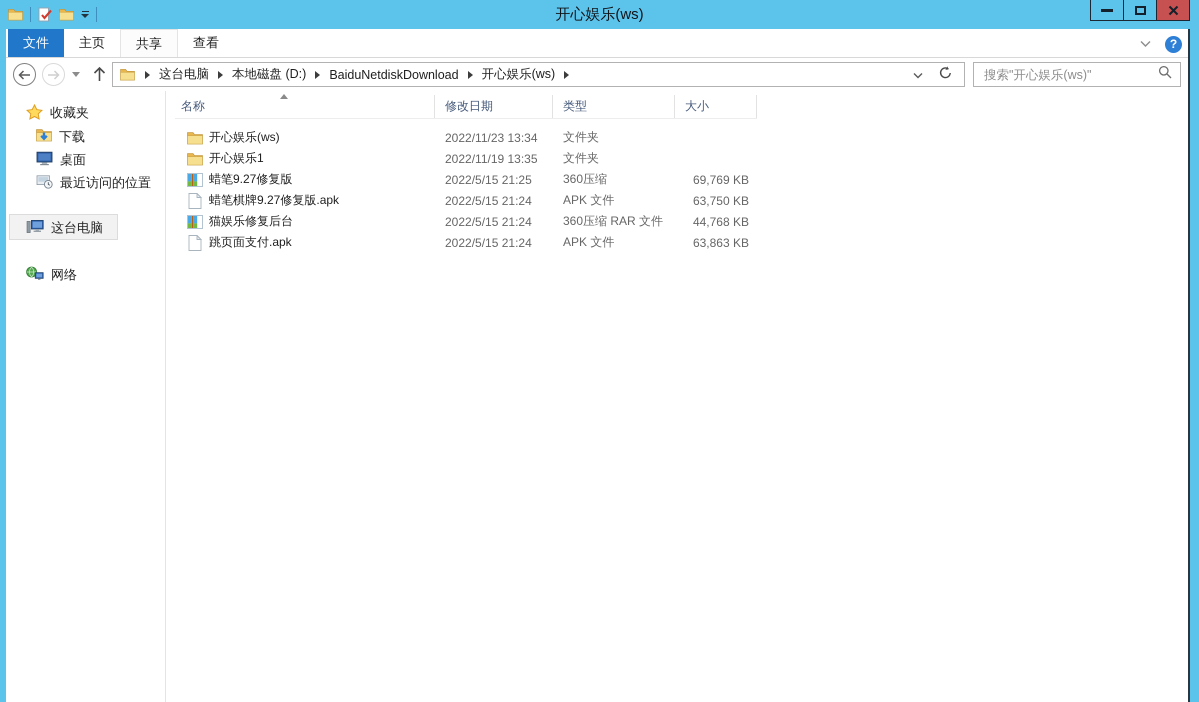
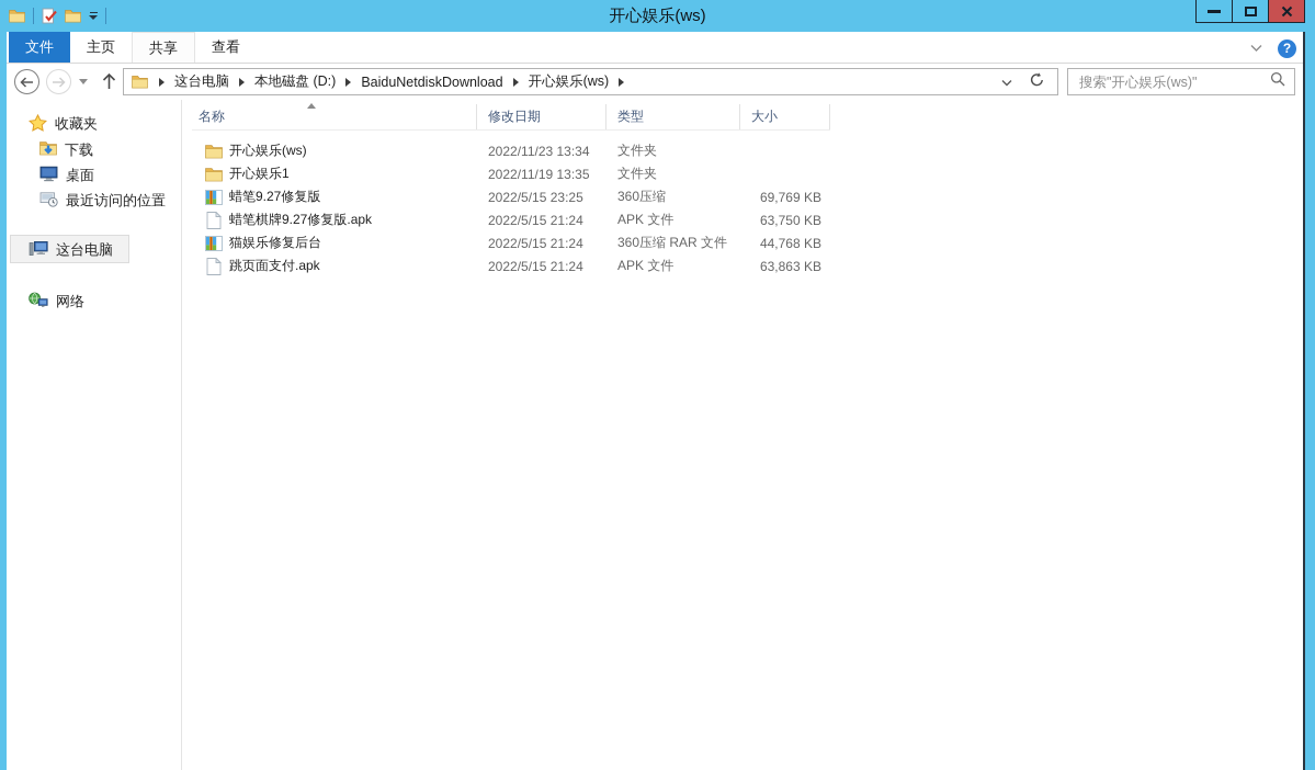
  开心娱乐(ws)
  文件
  主页
  共享
  查看
  ?
  这台电脑
  本地磁盘 (D:)
  BaiduNetdiskDownload
  开心娱乐(ws)
  搜索"开心娱乐(ws)"
  收藏夹
  下载
  桌面
  最近访问的位置
  这台电脑
  网络
  名称
  修改日期
  类型
  大小
  开心娱乐(ws)
  2022/11/23 13:34
  文件夹
  开心娱乐1
  2022/11/19 13:35
  文件夹
  蜡笔9.27修复版
- 2022/5/15 21:25
+ 2022/5/15 23:25
  360压缩
  69,769 KB
  蜡笔棋牌9.27修复版.apk
  2022/5/15 21:24
  APK 文件
  63,750 KB
  猫娱乐修复后台
  2022/5/15 21:24
  360压缩 RAR 文件
  44,768 KB
  跳页面支付.apk
  2022/5/15 21:24
  APK 文件
  63,863 KB
